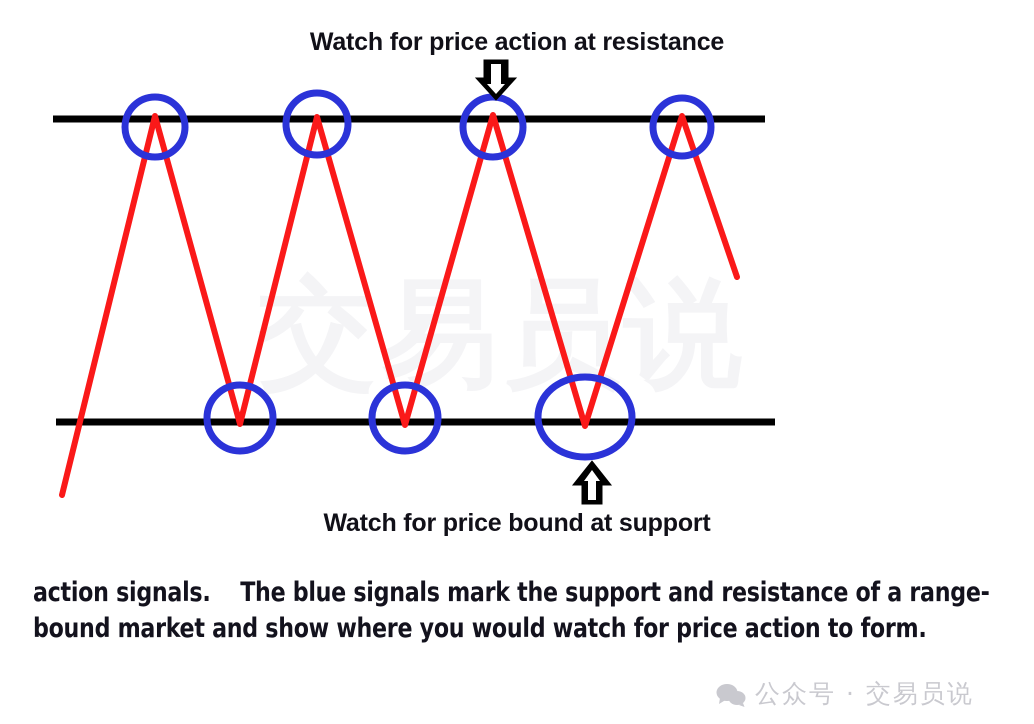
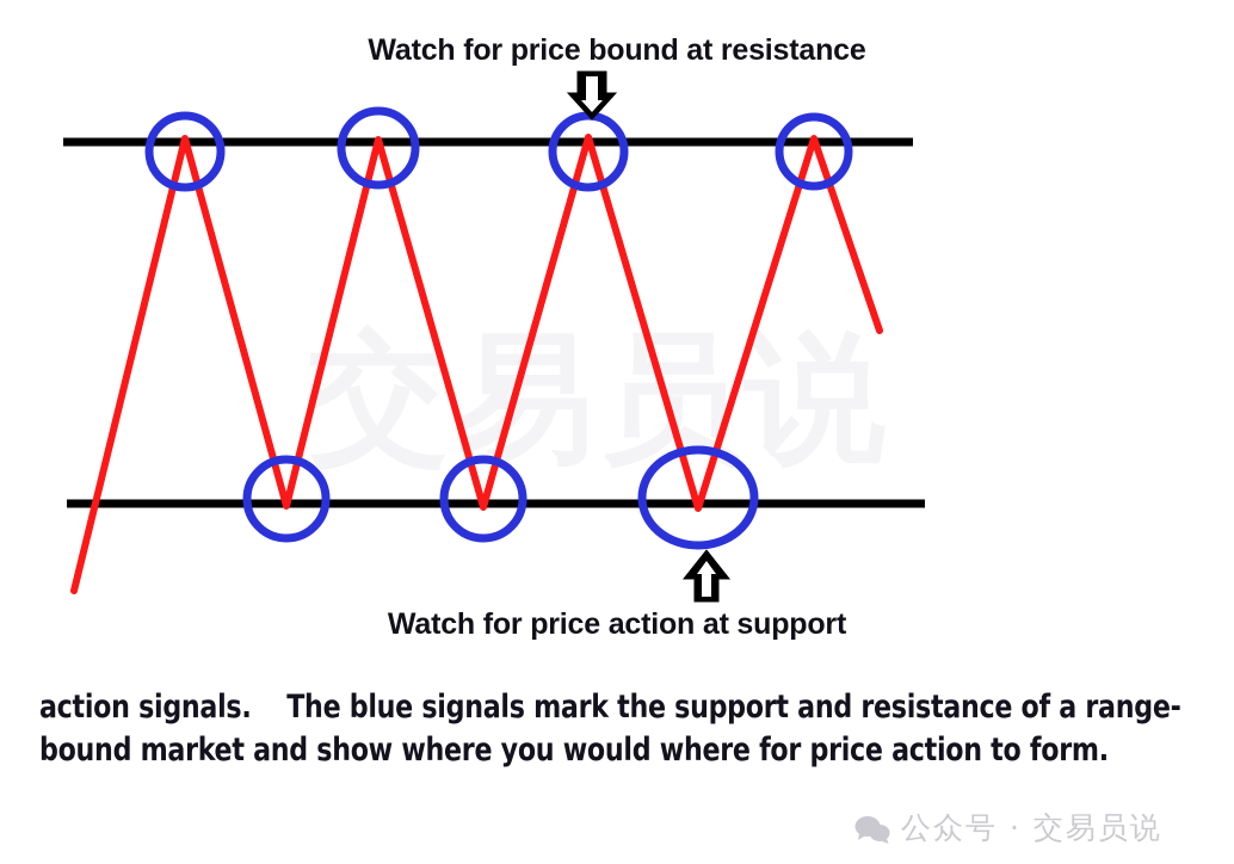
  交易员说
- Watch for price action at resistance
+ Watch for price bound at resistance
- Watch for price bound at support
+ Watch for price action at support
  action signals. The blue signals mark the support and resistance of a range-
- bound market and show where you would watch for price action to form.
+ bound market and show where you would where for price action to form.
  公众号 · 交易员说
